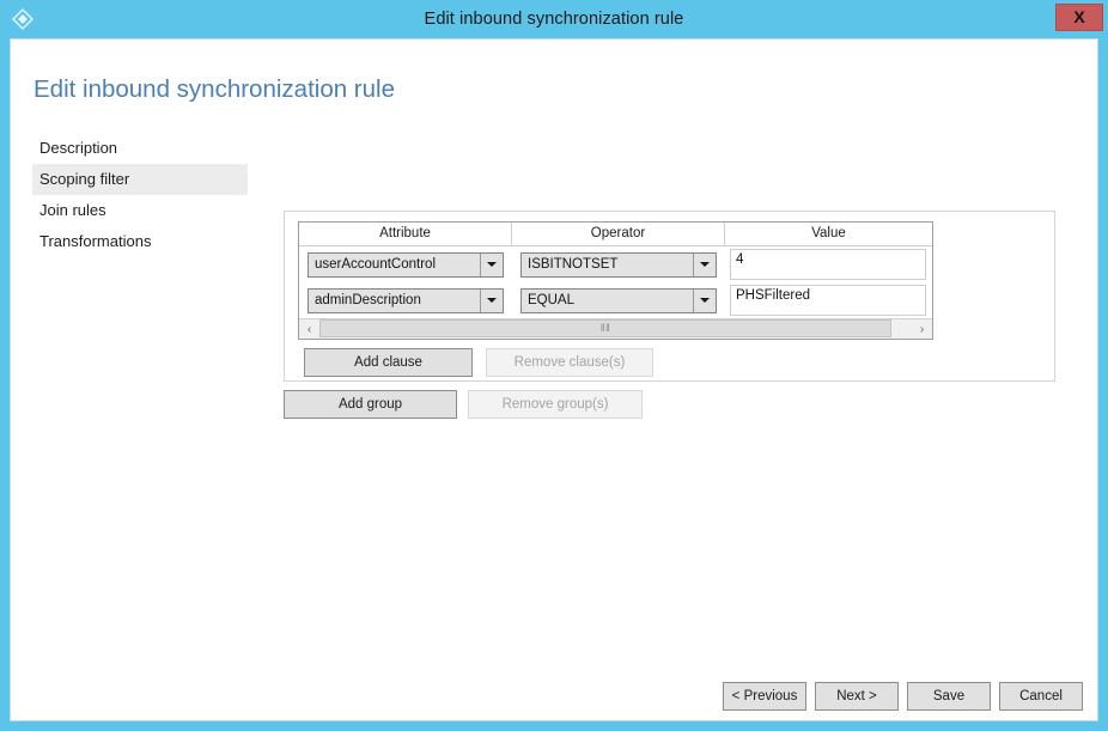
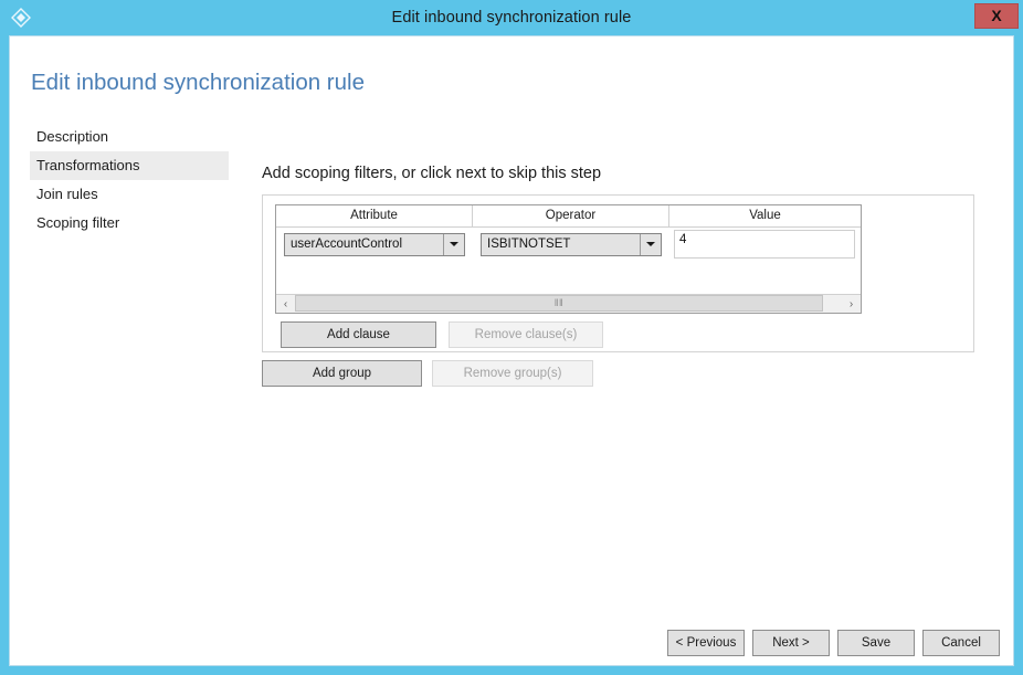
  Edit inbound synchronization rule
  X
  Edit inbound synchronization rule
  Description
- Scoping filter
+ Transformations
  Join rules
- Transformations
+ Scoping filter
+ Add scoping filters, or click next to skip this step
  Attribute
  Operator
  Value
  userAccountControl
  ISBITNOTSET
  4
- adminDescription
- EQUAL
- PHSFiltered
  ‹
  ‖‖
  ›
  Add clause
  Remove clause(s)
  Add group
  Remove group(s)
  < Previous
  Next >
  Save
  Cancel
